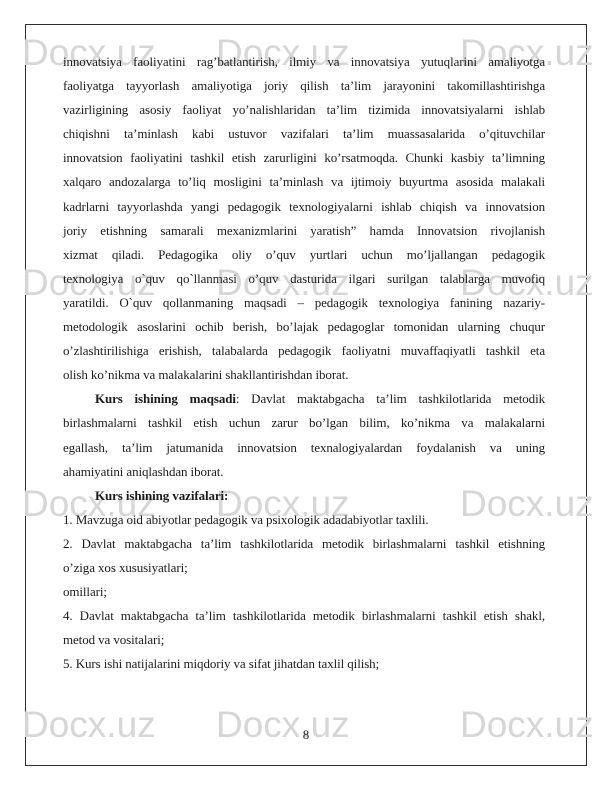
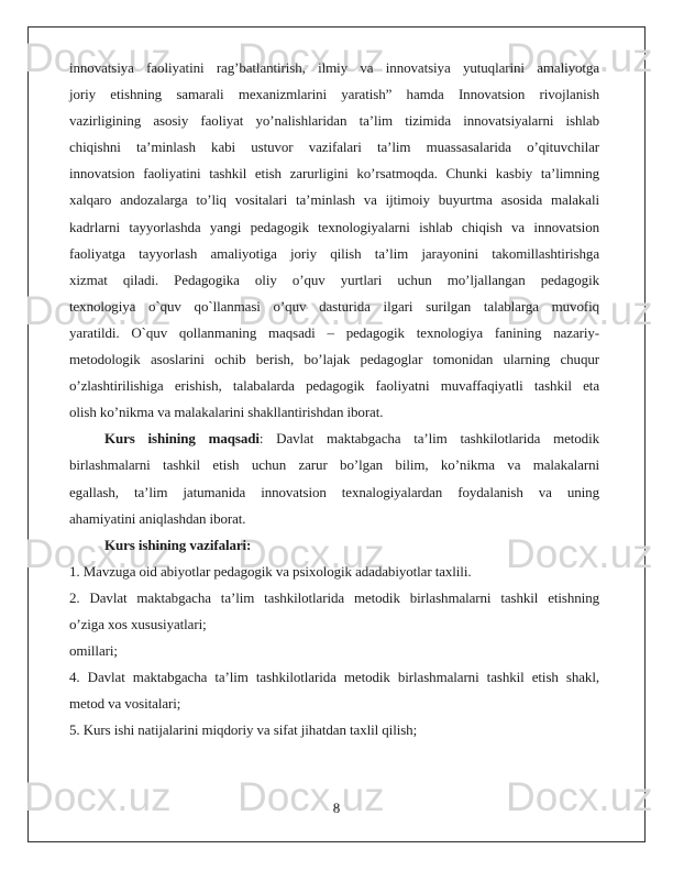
  Docx.uz
  Docx.uz
  Docx.uz
  Docx.uz
  Docx.uz
  Docx.uz
  Docx.uz
  Docx.uz
  Docx.uz
  Docx.uz
  Docx.uz
  Docx.uz
  innovatsiya faoliyatini rag’batlantirish, ilmiy va innovatsiya yutuqlarini amaliyotga
- faoliyatga tayyorlash amaliyotiga joriy qilish ta’lim jarayonini takomillashtirishga
+ joriy etishning samarali mexanizmlarini yaratish” hamda Innovatsion rivojlanish
  vazirligining asosiy faoliyat yo’nalishlaridan ta’lim tizimida innovatsiyalarni ishlab
  chiqishni ta’minlash kabi ustuvor vazifalari ta’lim muassasalarida o’qituvchilar
  innovatsion faoliyatini tashkil etish zarurligini ko’rsatmoqda. Chunki kasbiy ta’limning
- xalqaro andozalarga to’liq mosligini ta’minlash va ijtimoiy buyurtma asosida malakali
+ xalqaro andozalarga to’liq vositalari ta’minlash va ijtimoiy buyurtma asosida malakali
  kadrlarni tayyorlashda yangi pedagogik texnologiyalarni ishlab chiqish va innovatsion
- joriy etishning samarali mexanizmlarini yaratish” hamda Innovatsion rivojlanish
+ faoliyatga tayyorlash amaliyotiga joriy qilish ta’lim jarayonini takomillashtirishga
  xizmat qiladi. Pedagogika oliy o’quv yurtlari uchun mo’ljallangan pedagogik
  texnologiya o`quv qo`llanmasi o’quv dasturida ilgari surilgan talablarga muvofiq
  yaratildi. O`quv qollanmaning maqsadi – pedagogik texnologiya fanining nazariy-
  metodologik asoslarini ochib berish, bo’lajak pedagoglar tomonidan ularning chuqur
  o’zlashtirilishiga erishish, talabalarda pedagogik faoliyatni muvaffaqiyatli tashkil eta
  olish ko’nikma va malakalarini shakllantirishdan iborat.
  Kurs ishining maqsadi: Davlat maktabgacha ta’lim tashkilotlarida metodik
  birlashmalarni tashkil etish uchun zarur bo’lgan bilim, ko’nikma va malakalarni
  egallash, ta’lim jatumanida innovatsion texnalogiyalardan foydalanish va uning
  ahamiyatini aniqlashdan iborat.
  Kurs ishining vazifalari:
  1. Mavzuga oid abiyotlar pedagogik va psixologik adadabiyotlar taxlili.
  2. Davlat maktabgacha ta’lim tashkilotlarida metodik birlashmalarni tashkil etishning
  o’ziga xos xususiyatlari;
  omillari;
  4. Davlat maktabgacha ta’lim tashkilotlarida metodik birlashmalarni tashkil etish shakl,
  metod va vositalari;
  5. Kurs ishi natijalarini miqdoriy va sifat jihatdan taxlil qilish;
  8
